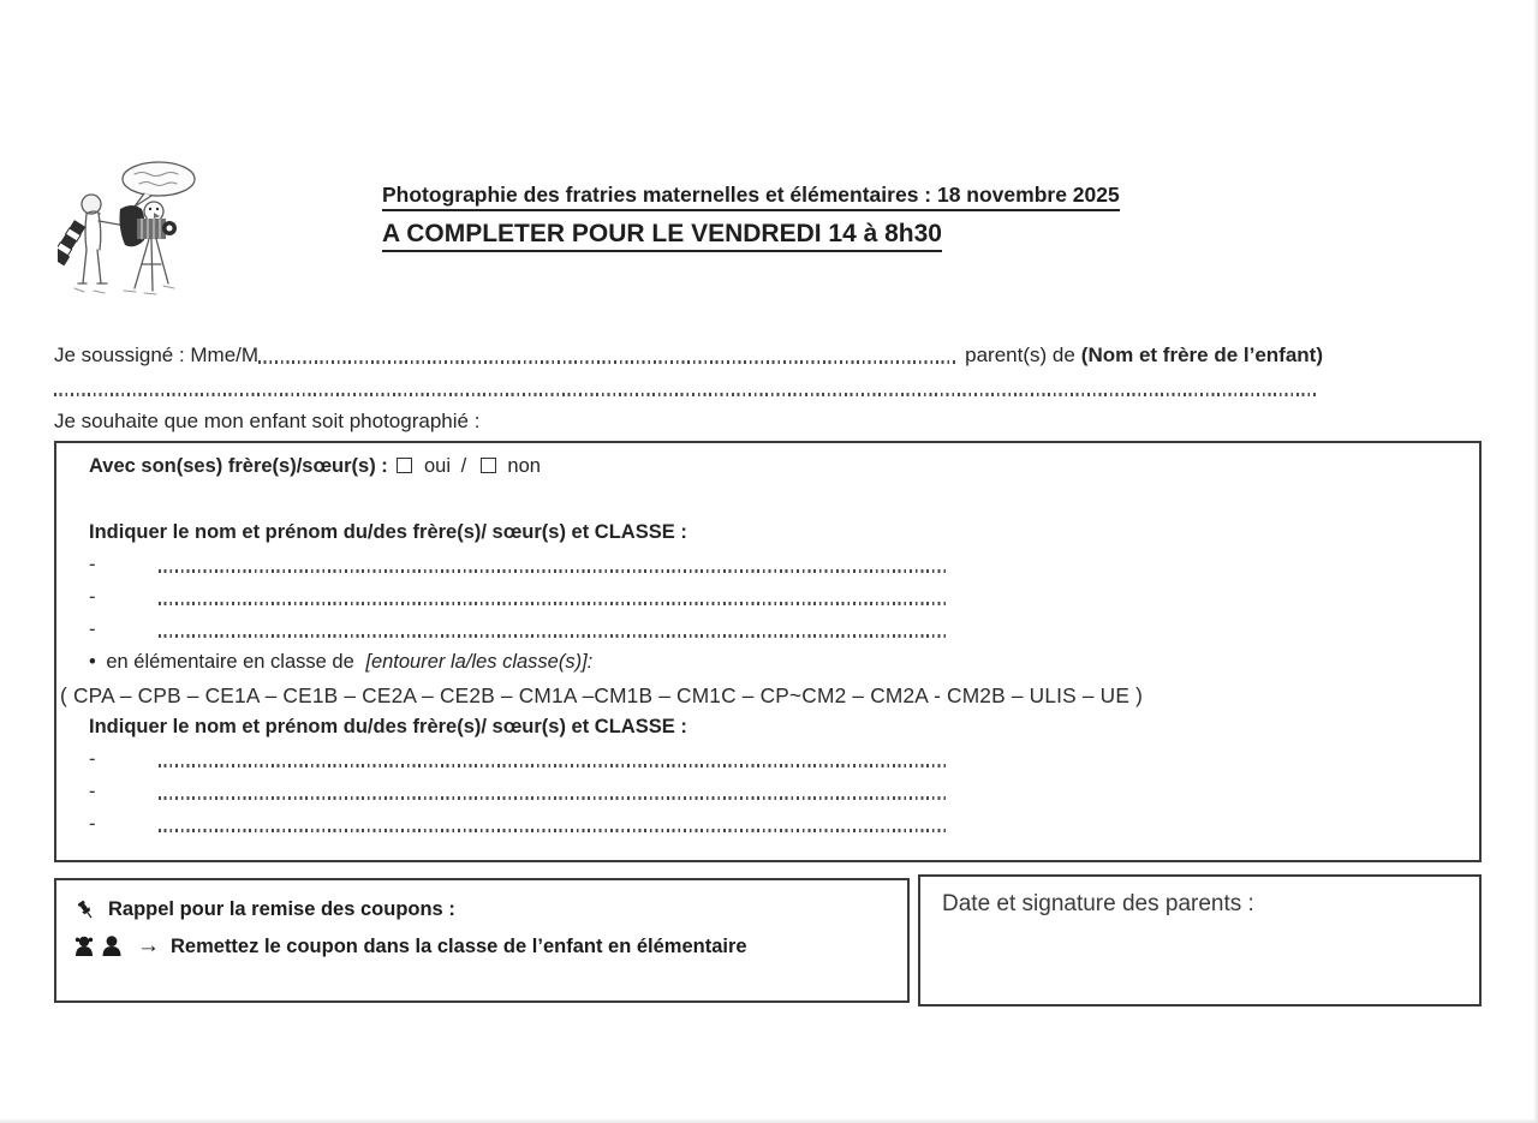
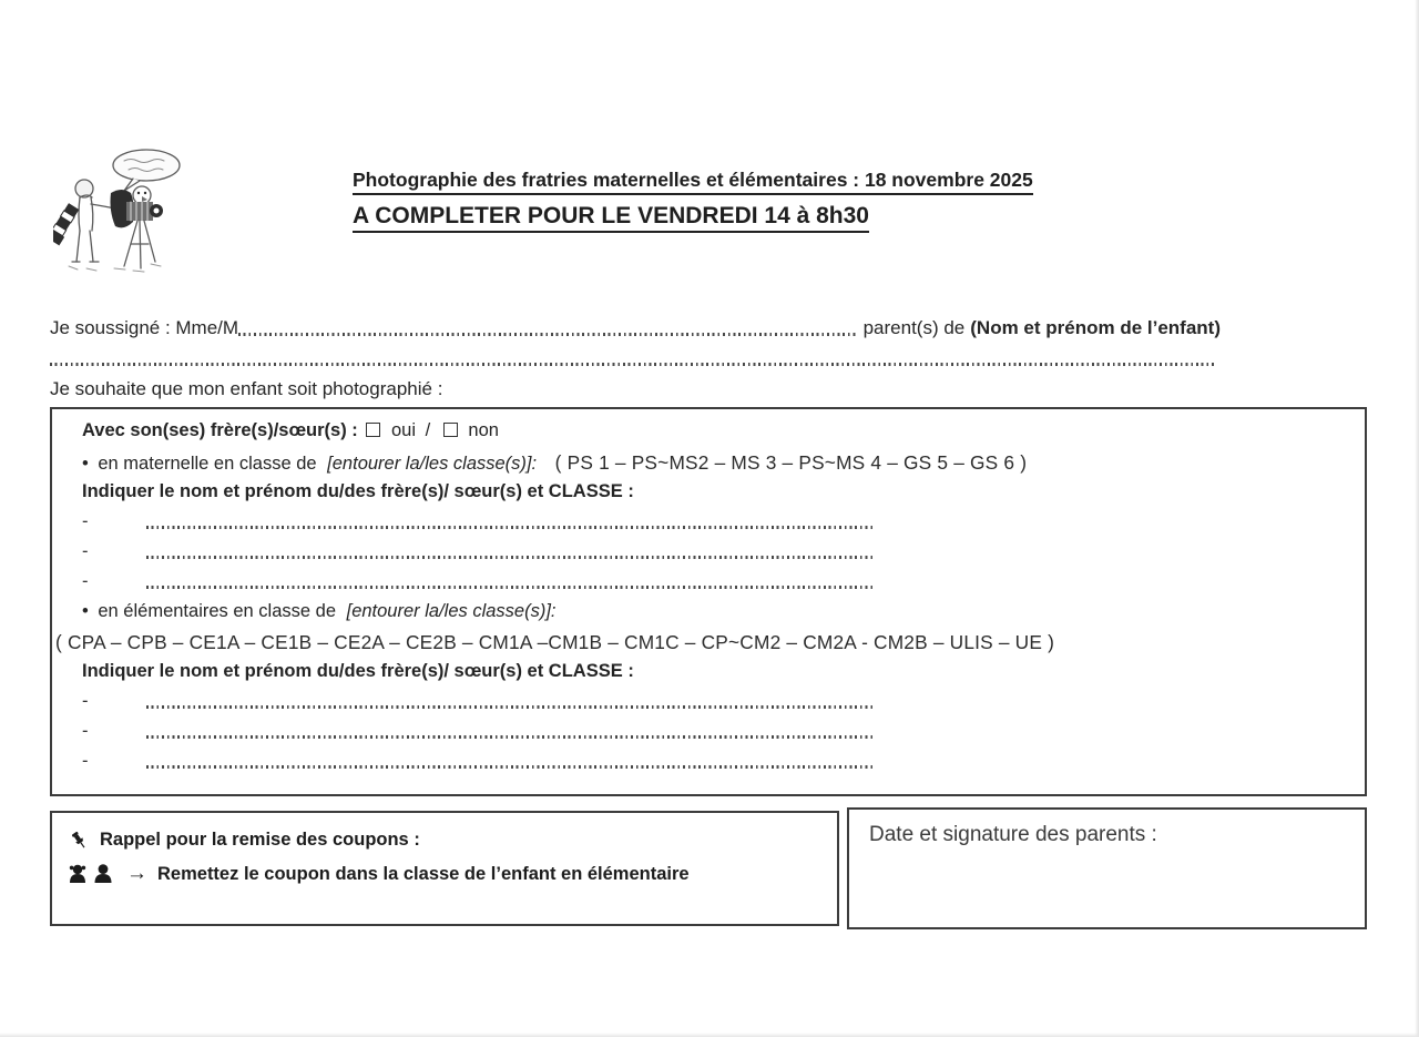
  Photographie des fratries maternelles et élémentaires : 18 novembre 2025
  A COMPLETER POUR LE VENDREDI 14 à 8h30
  Je soussigné : Mme/M
  parent(s) de
- (Nom et frère de l’enfant)
+ (Nom et prénom de l’enfant)
  Je souhaite que mon enfant soit photographié :
  Avec son(ses) frère(s)/sœur(s) : oui / non
+ • en maternelle en classe de [entourer la/les classe(s)]: ( PS 1 – PS~MS2 – MS 3 – PS~MS 4 – GS 5 – GS 6 )
  Indiquer le nom et prénom du/des frère(s)/ sœur(s) et CLASSE :
  -
  -
  -
- • en élémentaire en classe de [entourer la/les classe(s)]:
+ • en élémentaires en classe de [entourer la/les classe(s)]:
  ( CPA – CPB – CE1A – CE1B – CE2A – CE2B – CM1A –CM1B – CM1C – CP~CM2 – CM2A - CM2B – ULIS – UE )
  Indiquer le nom et prénom du/des frère(s)/ sœur(s) et CLASSE :
  -
  -
  -
  Rappel pour la remise des coupons :
  →
  Remettez le coupon dans la classe de l’enfant en élémentaire
  Date et signature des parents :
